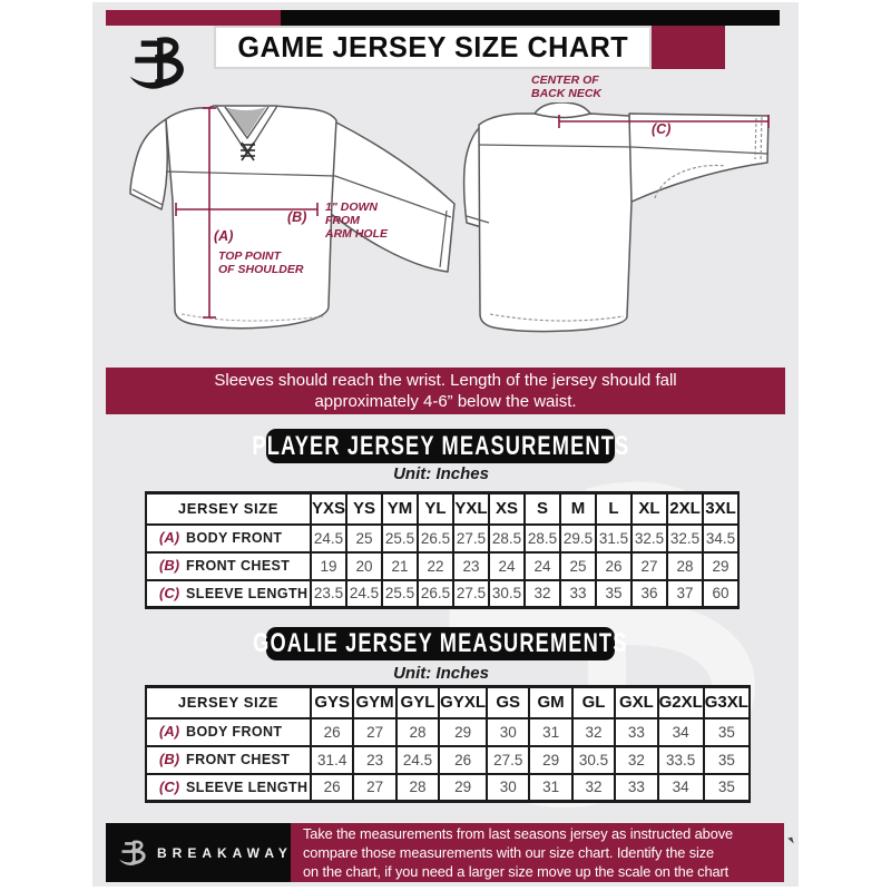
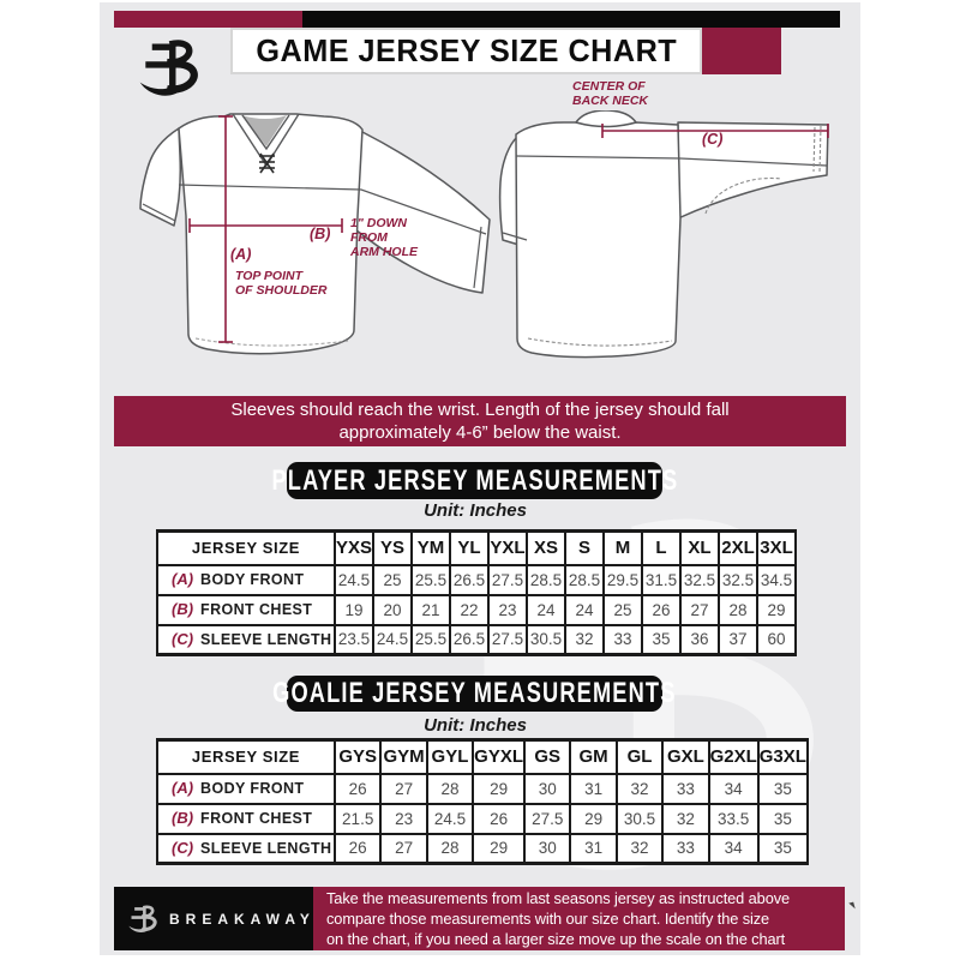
  GAME JERSEY SIZE CHART
  (A)
  TOP POINT
  OF SHOULDER
  (B)
  1" DOWN
  FROM
  ARM HOLE
  (C)
  CENTER OF
  BACK NECK
  Sleeves should reach the wrist. Length of the jersey should fall
  approximately 4-6” below the waist.
  PLAYER JERSEY MEASUREMENTS
  Unit: Inches
  JERSEY SIZE	YXS	YS	YM	YL	YXL	XS	S	M	L	XL	2XL	3XL
  (A) BODY FRONT	24.5	25	25.5	26.5	27.5	28.5	28.5	29.5	31.5	32.5	32.5	34.5
  (B) FRONT CHEST	19	20	21	22	23	24	24	25	26	27	28	29
  (C) SLEEVE LENGTH	23.5	24.5	25.5	26.5	27.5	30.5	32	33	35	36	37	60
  GOALIE JERSEY MEASUREMENTS
  Unit: Inches
  JERSEY SIZE	GYS	GYM	GYL	GYXL	GS	GM	GL	GXL	G2XL	G3XL
  (A) BODY FRONT	26	27	28	29	30	31	32	33	34	35
- (B) FRONT CHEST	31.4	23	24.5	26	27.5	29	30.5	32	33.5	35
+ (B) FRONT CHEST	21.5	23	24.5	26	27.5	29	30.5	32	33.5	35
  (C) SLEEVE LENGTH	26	27	28	29	30	31	32	33	34	35
  BREAKAWAY
  Take the measurements from last seasons jersey as instructed above
  compare those measurements with our size chart. Identify the size
  on the chart, if you need a larger size move up the scale on the chart
